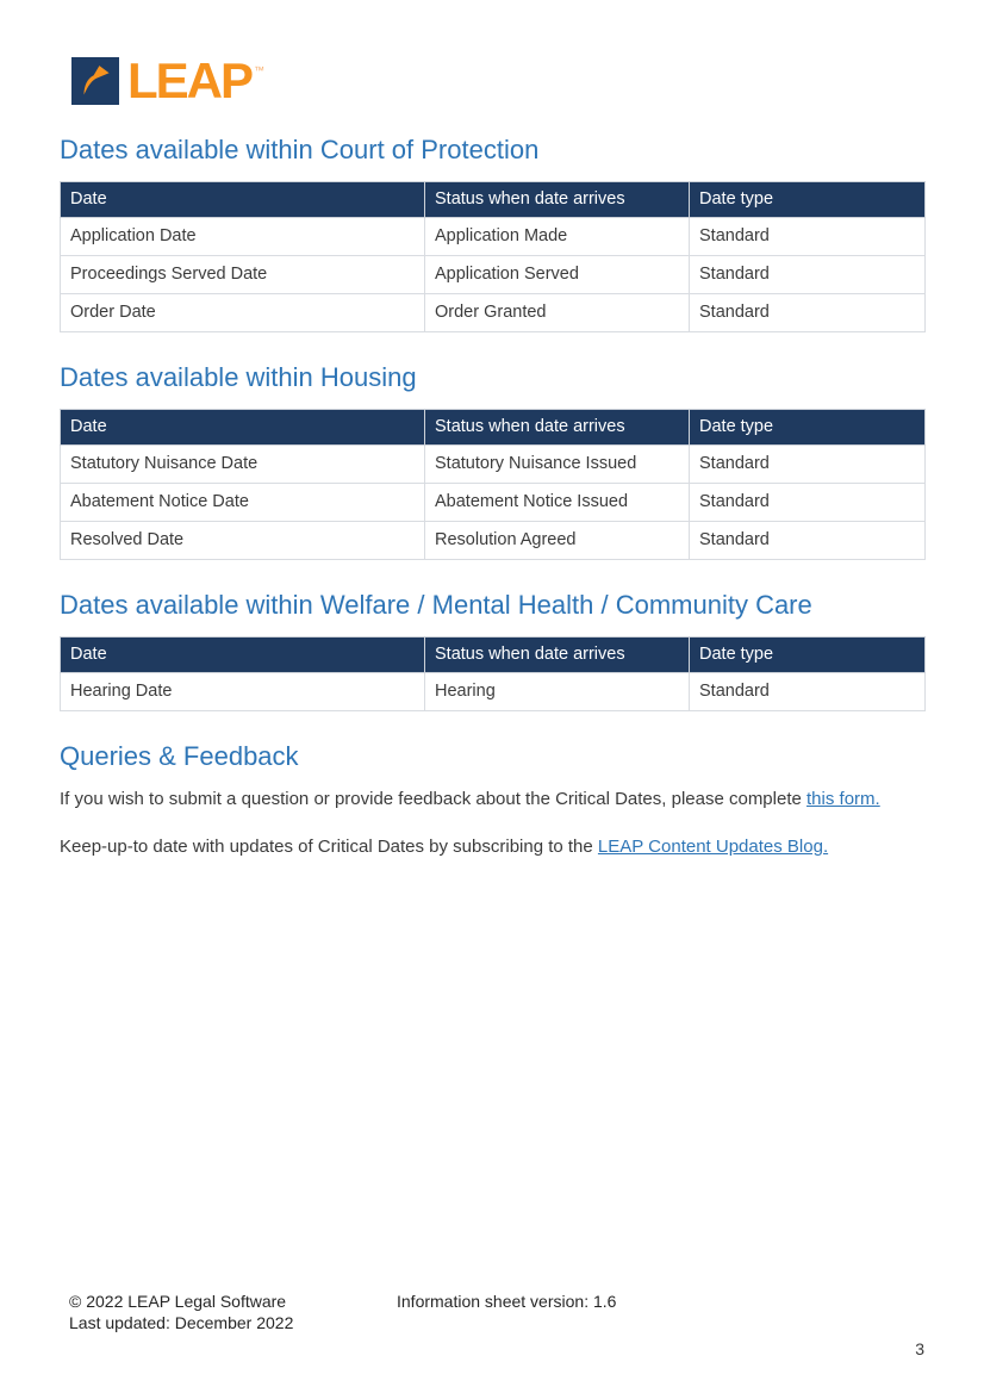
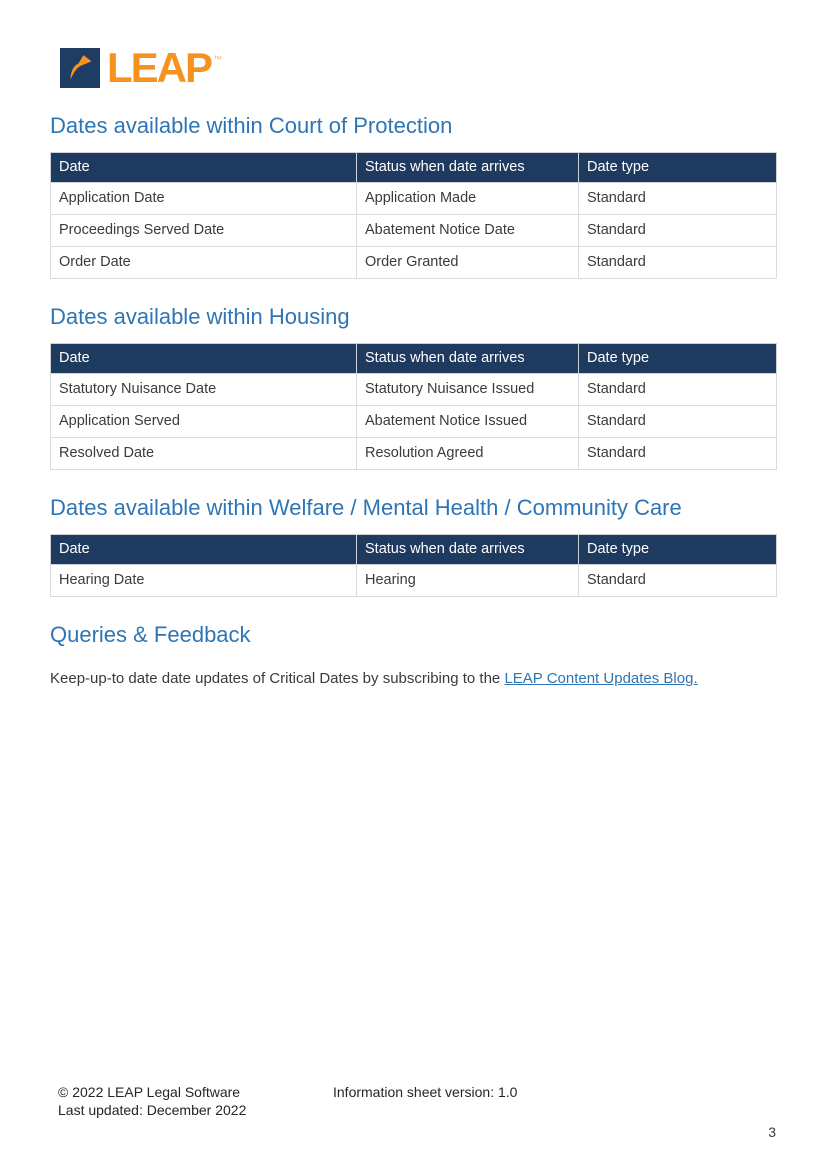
  LEAP
  ™
  Dates available within Court of Protection
  Date	Status when date arrives	Date type
  Application Date	Application Made	Standard
- Proceedings Served Date	Application Served	Standard
+ Proceedings Served Date	Abatement Notice Date	Standard
  Order Date	Order Granted	Standard
  Dates available within Housing
  Date	Status when date arrives	Date type
  Statutory Nuisance Date	Statutory Nuisance Issued	Standard
- Abatement Notice Date	Abatement Notice Issued	Standard
+ Application Served	Abatement Notice Issued	Standard
  Resolved Date	Resolution Agreed	Standard
  Dates available within Welfare / Mental Health / Community Care
  Date	Status when date arrives	Date type
  Hearing Date	Hearing	Standard
  Queries & Feedback
- If you wish to submit a question or provide feedback about the Critical Dates, please complete this form.
- Keep-up-to date with updates of Critical Dates by subscribing to the LEAP Content Updates Blog.
+ Keep-up-to date date updates of Critical Dates by subscribing to the LEAP Content Updates Blog.
  © 2022 LEAP Legal Software
  Last updated: December 2022
- Information sheet version: 1.6
+ Information sheet version: 1.0
  3
